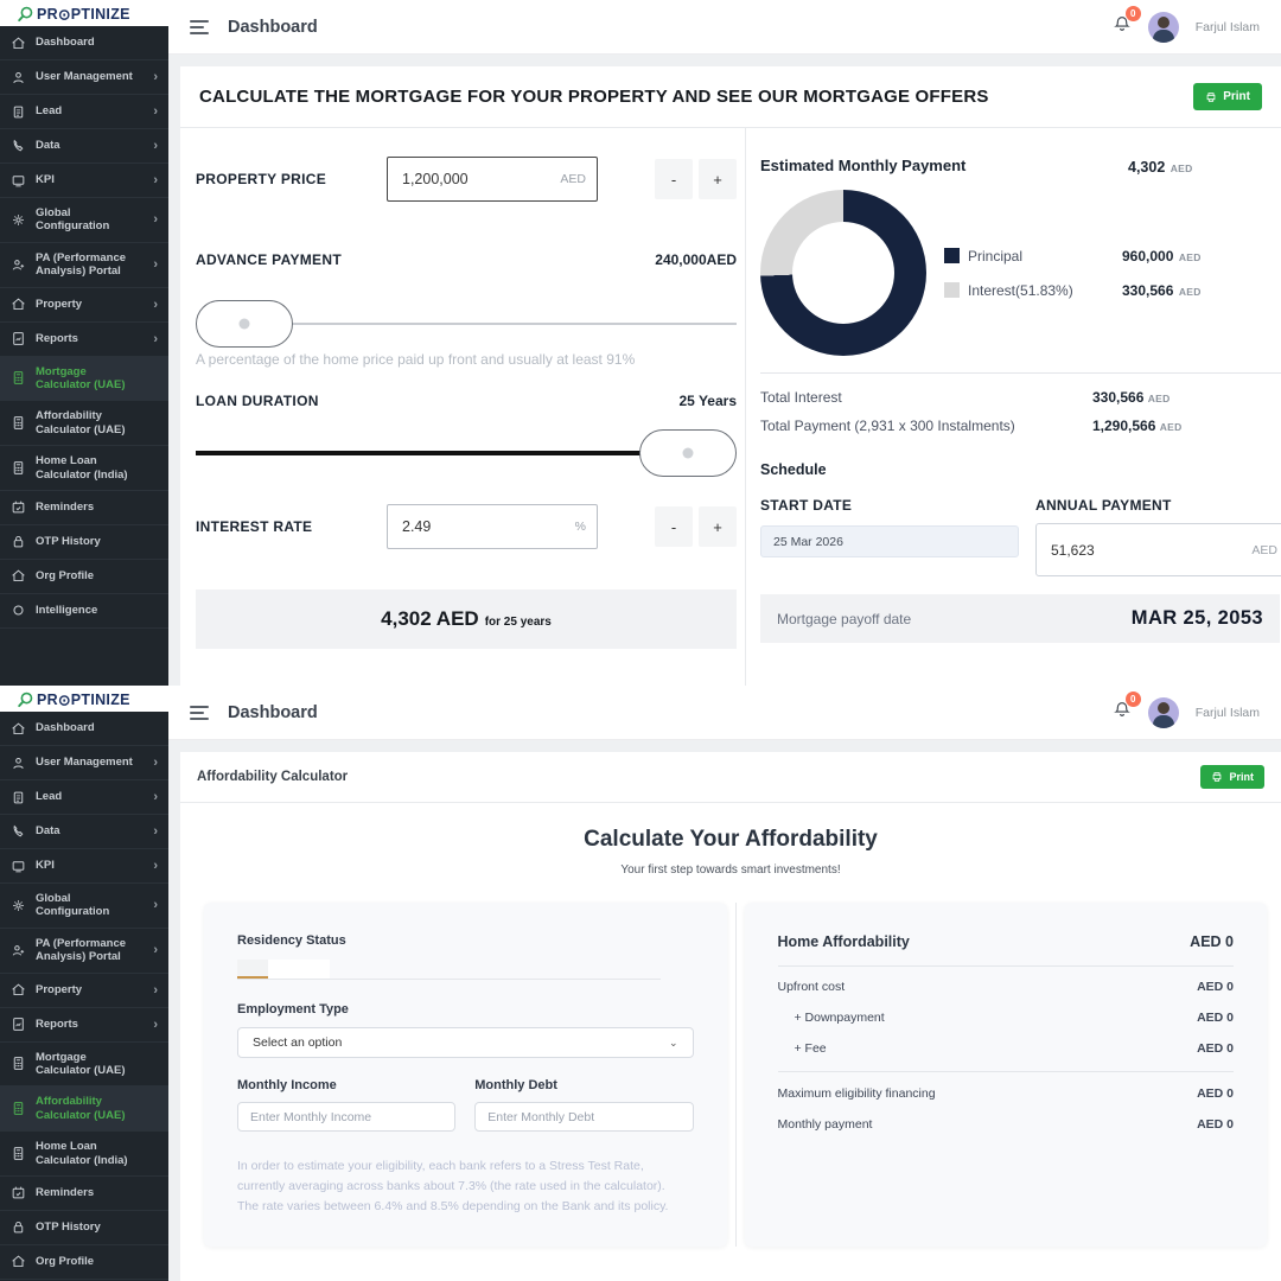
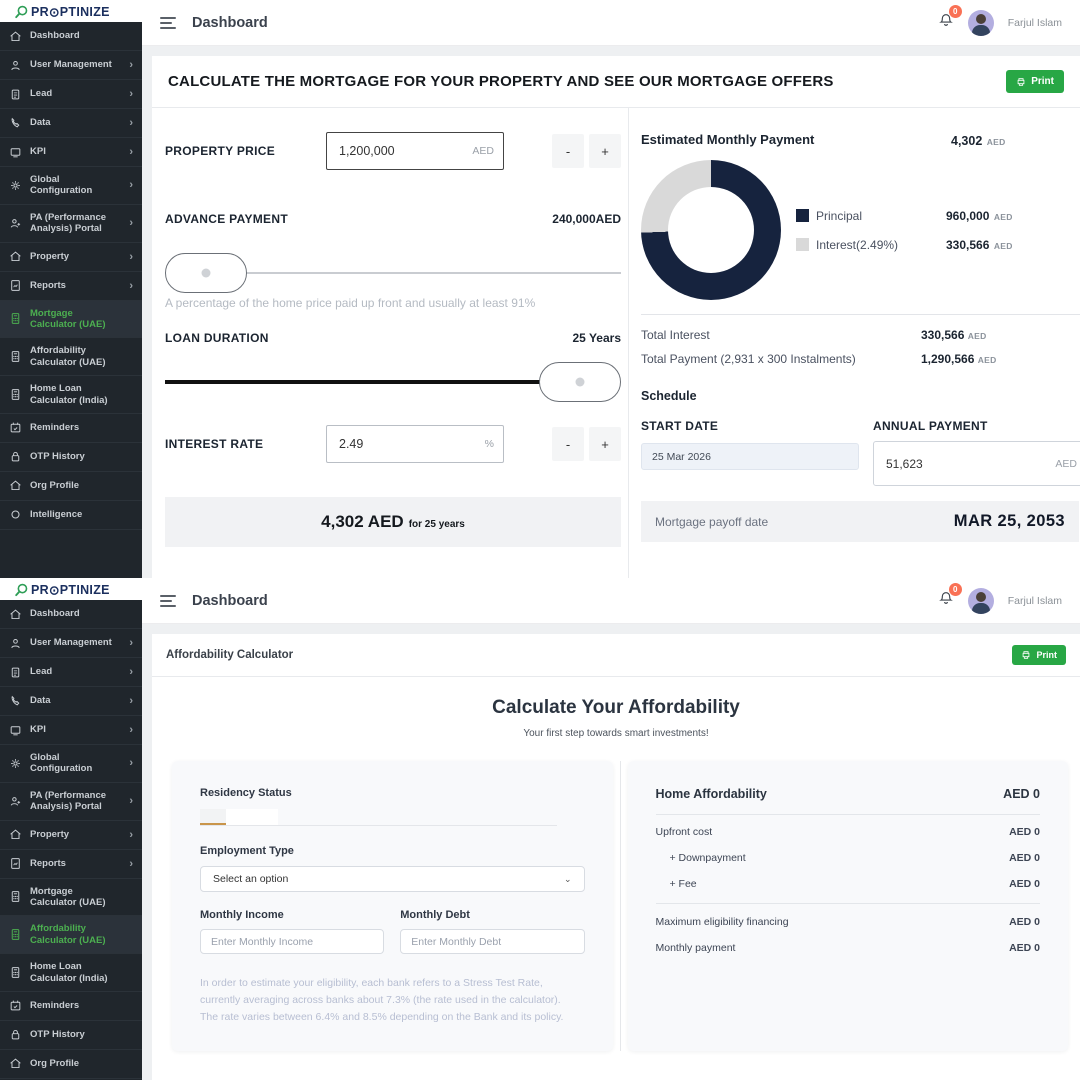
  PR⊙PTINIZE
  Dashboard
  User Management
  ›
  Lead
  ›
  Data
  ›
  KPI
  ›
  Global Configuration
  ›
  PA (Performance Analysis) Portal
  ›
  Property
  ›
  Reports
  ›
  Mortgage Calculator (UAE)
  Affordability Calculator (UAE)
  Home Loan Calculator (India)
  Reminders
  OTP History
  Org Profile
  Intelligence
  Dashboard
  0
  Farjul Islam
  CALCULATE THE MORTGAGE FOR YOUR PROPERTY AND SEE OUR MORTGAGE OFFERS
  Print
  PROPERTY PRICE
  1,200,000
  AED
  -
  +
  ADVANCE PAYMENT
  240,000AED
  A percentage of the home price paid up front and usually at least 91%
  LOAN DURATION
  25 Years
  INTEREST RATE
  2.49
  %
  -
  +
  4,302 AED
  for 25 years
  Estimated Monthly Payment
  4,302 AED
  Principal
  960,000 AED
- Interest(51.83%)
+ Interest(2.49%)
  330,566 AED
  Total Interest
  330,566 AED
  Total Payment (2,931 x 300 Instalments)
  1,290,566 AED
  Schedule
  START DATE
  25 Mar 2026
  ANNUAL PAYMENT
  51,623
  AED
  Mortgage payoff date
  MAR 25, 2053
  PR⊙PTINIZE
  Dashboard
  User Management
  ›
  Lead
  ›
  Data
  ›
  KPI
  ›
  Global Configuration
  ›
  PA (Performance Analysis) Portal
  ›
  Property
  ›
  Reports
  ›
  Mortgage Calculator (UAE)
  Affordability Calculator (UAE)
  Home Loan Calculator (India)
  Reminders
  OTP History
  Org Profile
  Dashboard
  0
  Farjul Islam
  Affordability Calculator
  Print
  Calculate Your Affordability
  Your first step towards smart investments!
  Residency Status
  Employment Type
  Select an option
  ⌄
  Monthly Income
  Enter Monthly Income
  Monthly Debt
  Enter Monthly Debt
  In order to estimate your eligibility, each bank refers to a Stress Test Rate, currently averaging across banks about 7.3% (the rate used in the calculator).
  The rate varies between 6.4% and 8.5% depending on the Bank and its policy.
  Home Affordability
  AED 0
  Upfront cost
  AED 0
  + Downpayment
  AED 0
  + Fee
  AED 0
  Maximum eligibility financing
  AED 0
  Monthly payment
  AED 0
